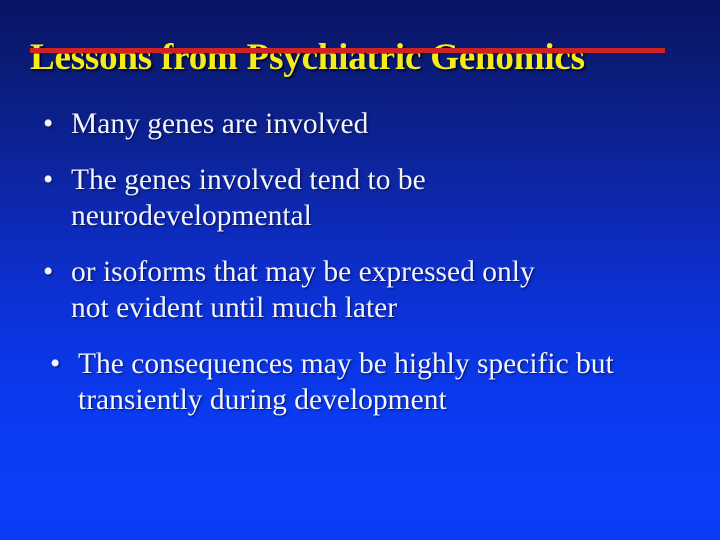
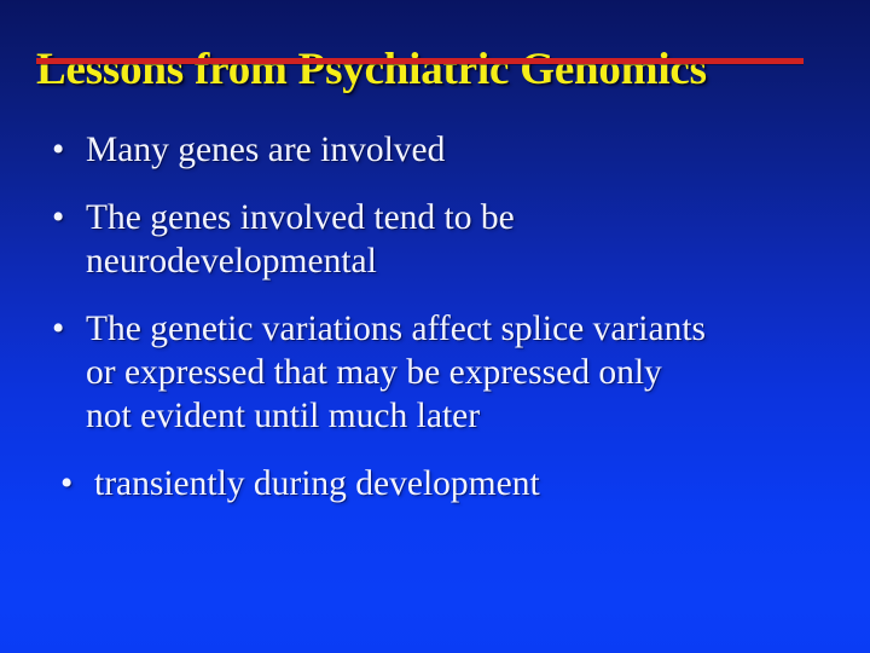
  Lessons from Psychiatric Genomics
  •
  Many genes are involved
  •
  The genes involved tend to be
  neurodevelopmental
  •
+ The genetic variations affect splice variants
- or isoforms that may be expressed only
+ or expressed that may be expressed only
  not evident until much later
  •
- The consequences may be highly specific but
  transiently during development
